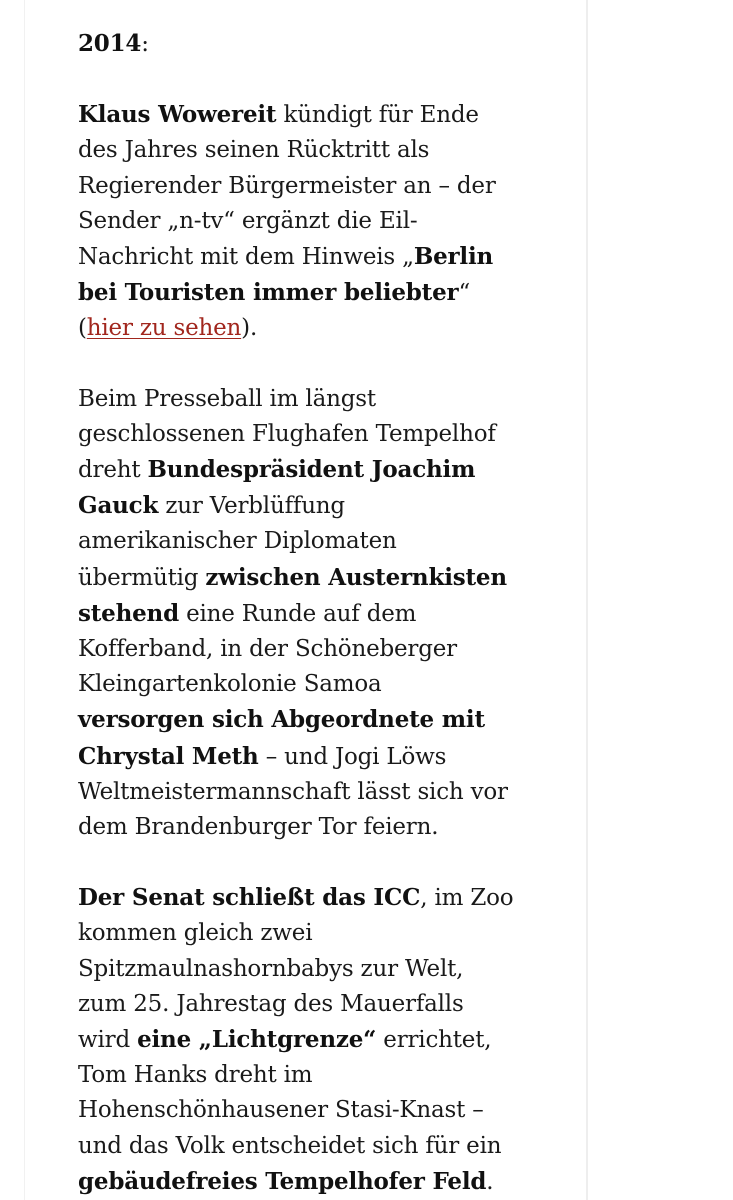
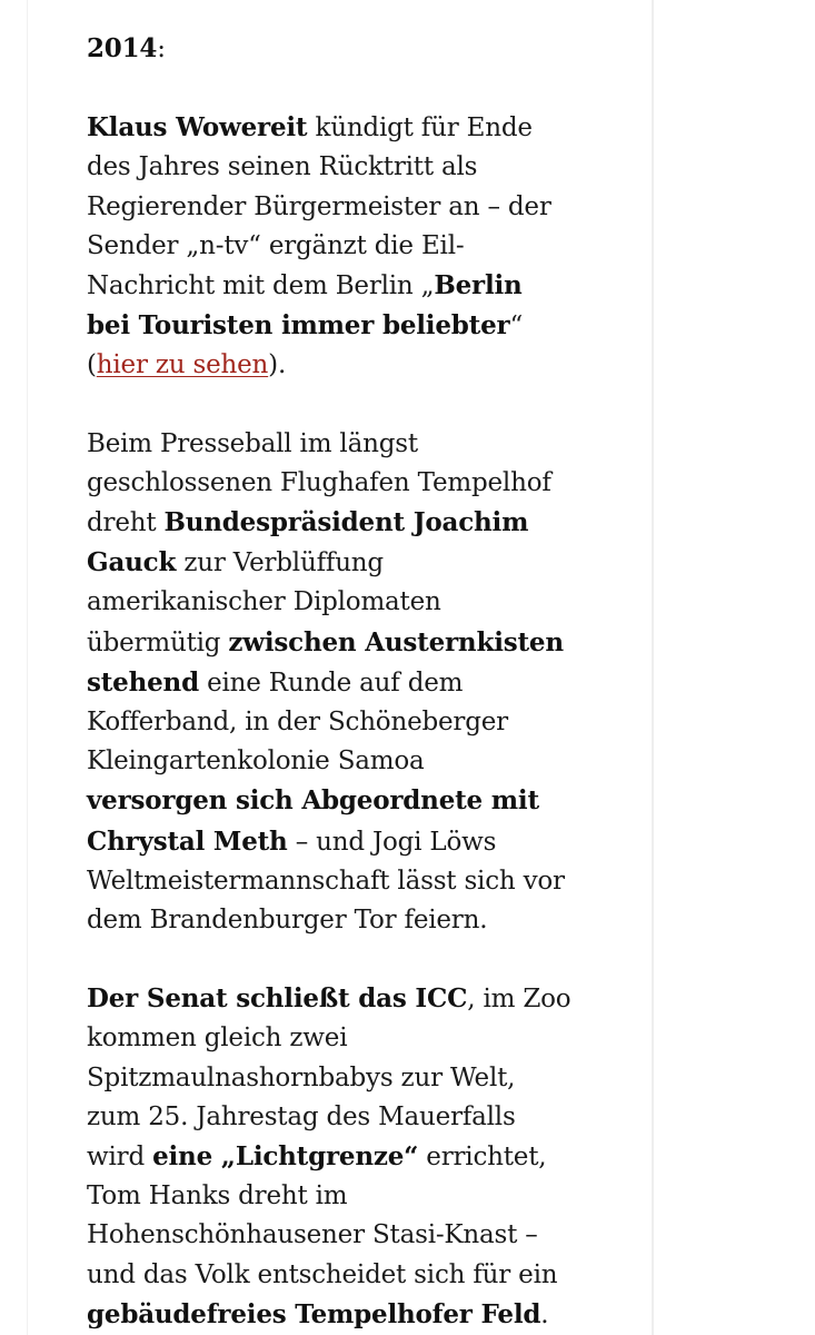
  2014:
  Klaus Wowereit kündigt für Ende
  des Jahres seinen Rücktritt als
  Regierender Bürgermeister an – der
  Sender „n-tv“ ergänzt die Eil-
- Nachricht mit dem Hinweis „Berlin
+ Nachricht mit dem Berlin „Berlin
  bei Touristen immer beliebter“
  (hier zu sehen).
  Beim Presseball im längst
  geschlossenen Flughafen Tempelhof
  dreht Bundespräsident Joachim
  Gauck zur Verblüffung
  amerikanischer Diplomaten
  übermütig zwischen Austernkisten
  stehend eine Runde auf dem
  Kofferband, in der Schöneberger
  Kleingartenkolonie Samoa
  versorgen sich Abgeordnete mit
  Chrystal Meth – und Jogi Löws
  Weltmeistermannschaft lässt sich vor
  dem Brandenburger Tor feiern.
  Der Senat schließt das ICC, im Zoo
  kommen gleich zwei
  Spitzmaulnashornbabys zur Welt,
  zum 25. Jahrestag des Mauerfalls
  wird eine „Lichtgrenze“ errichtet,
  Tom Hanks dreht im
  Hohenschönhausener Stasi-Knast –
  und das Volk entscheidet sich für ein
  gebäudefreies Tempelhofer Feld.
